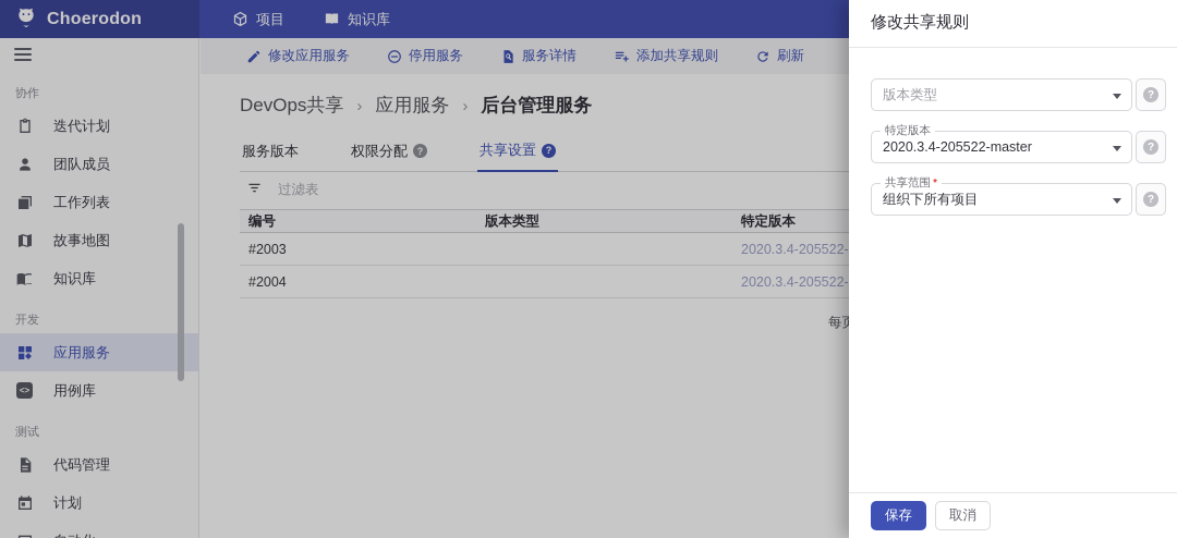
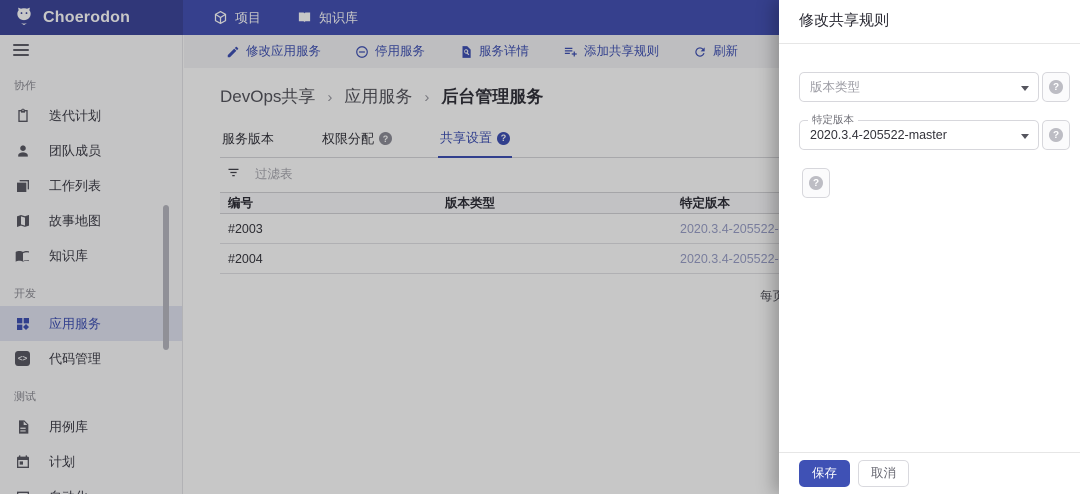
  Choerodon
  项目
  知识库
  协作
  迭代计划
  团队成员
  工作列表
  故事地图
  知识库
  开发
  应用服务
  <>
- 用例库
+ 代码管理
  测试
- 代码管理
+ 用例库
  计划
  修改应用服务
  停用服务
  服务详情
  添加共享规则
  刷新
  DevOps共享
  ›
  应用服务
  ›
  后台管理服务
  服务版本
  权限分配
  ?
  共享设置
  ?
  过滤表
  编号
  版本类型
  特定版本
  #2003
  2020.3.4-205522-
  #2004
  2020.3.4-205522-
  修改共享规则
  版本类型
  ?
  特定版本
  2020.3.4-205522-master
  ?
- 共享范围 *
- 组织下所有项目
  ?
  保存
  取消
